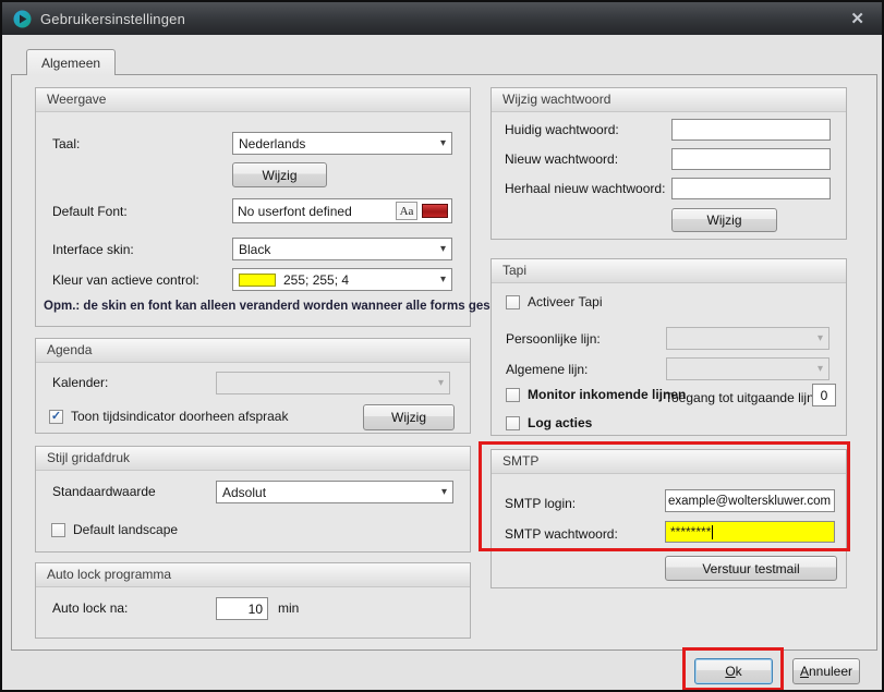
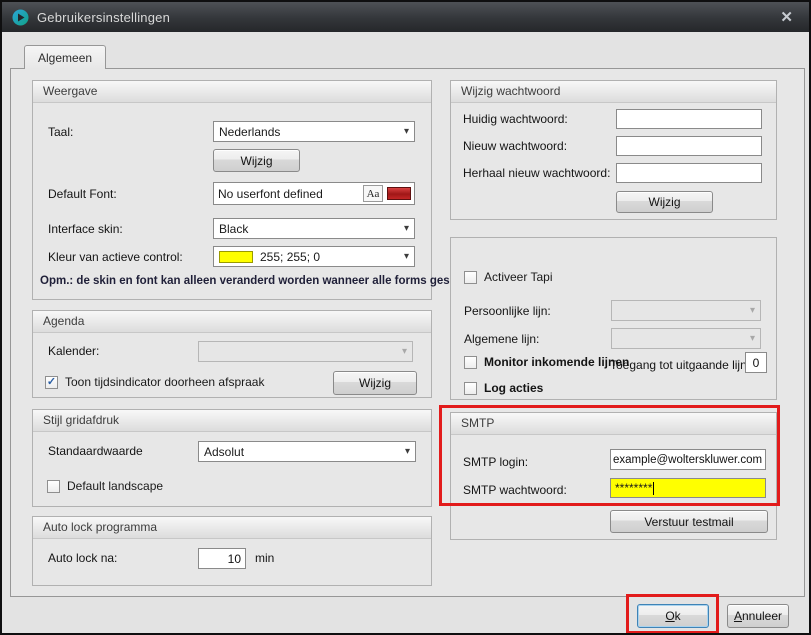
  Gebruikersinstellingen
  ✕
  Algemeen
  Weergave
  Taal:
  Nederlands
  ▾
  Wijzig
  Default Font:
  No userfont defined
  Aa
  Interface skin:
  Black
  ▾
  Kleur van actieve control:
- 255; 255; 4
+ 255; 255; 0
  ▾
  Opm.: de skin en font kan alleen veranderd worden wanneer alle forms ges
  Agenda
  Kalender:
  ▾
  ✓
  Toon tijdsindicator doorheen afspraak
  Wijzig
  Stijl gridafdruk
  Standaardwaarde
  Adsolut
  ▾
  Default landscape
  Auto lock programma
  Auto lock na:
  10
  min
  Wijzig wachtwoord
  Huidig wachtwoord:
  Nieuw wachtwoord:
  Herhaal nieuw wachtwoord:
  Wijzig
- Tapi
  Activeer Tapi
  Persoonlijke lijn:
  ▾
  Algemene lijn:
  ▾
  Monitor inkomende lijnen
  Toegang tot uitgaande lijn
  0
  Log acties
  SMTP
  SMTP login:
  example@wolterskluwer.com
  SMTP wachtwoord:
  ********
  Verstuur testmail
  O
  k
  A
  nnuleer
